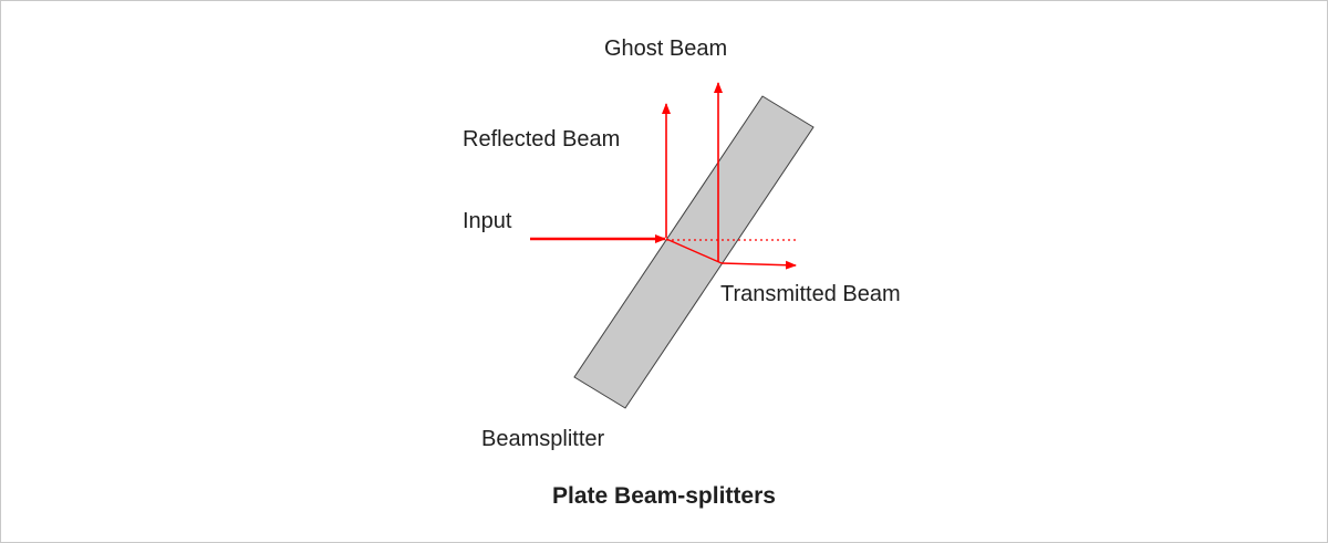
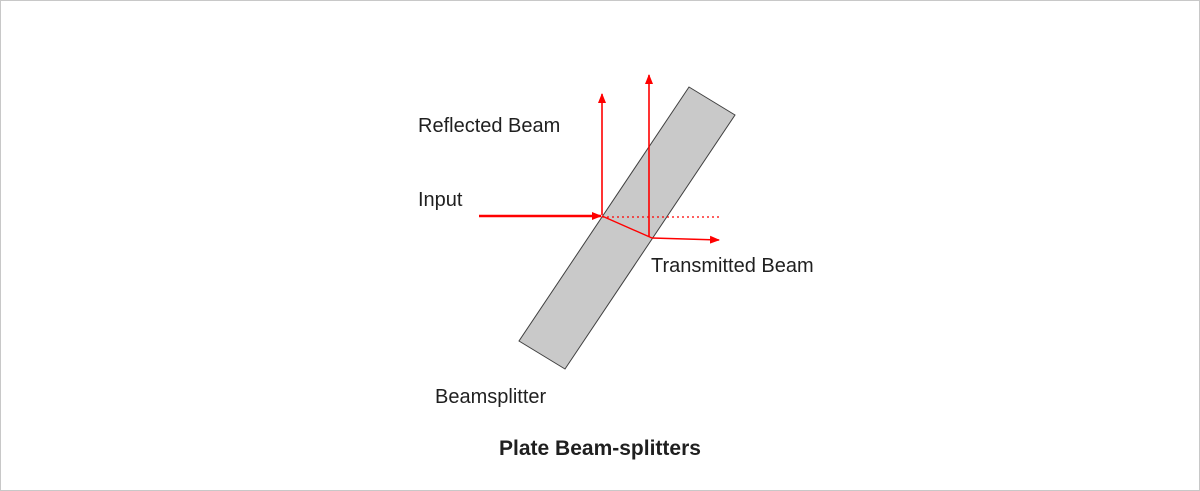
- Ghost Beam
  Reflected Beam
  Input
  Transmitted Beam
  Beamsplitter
  Plate Beam-splitters
